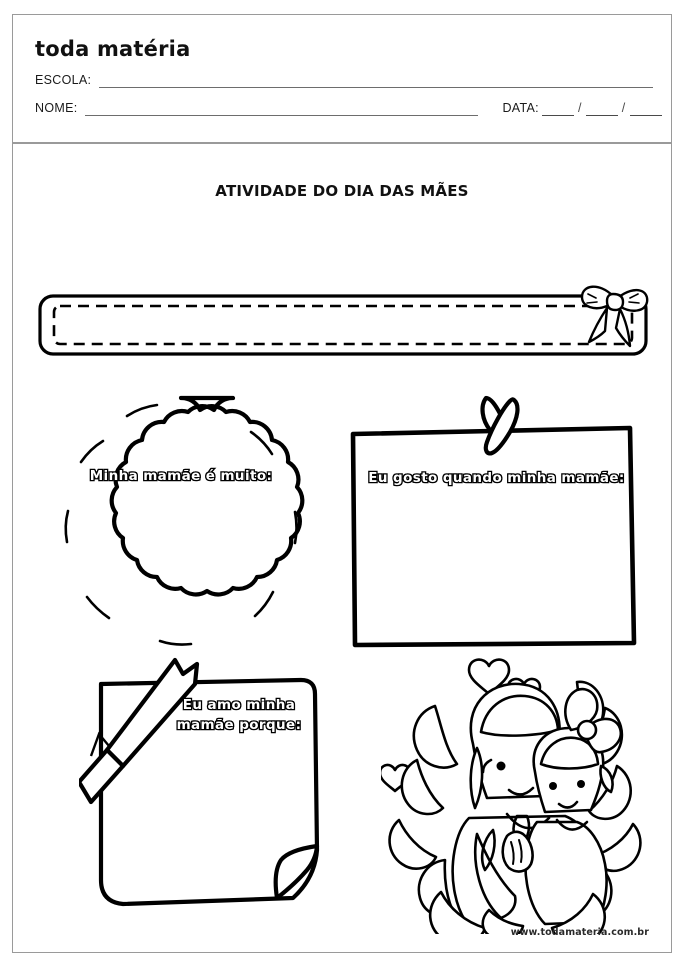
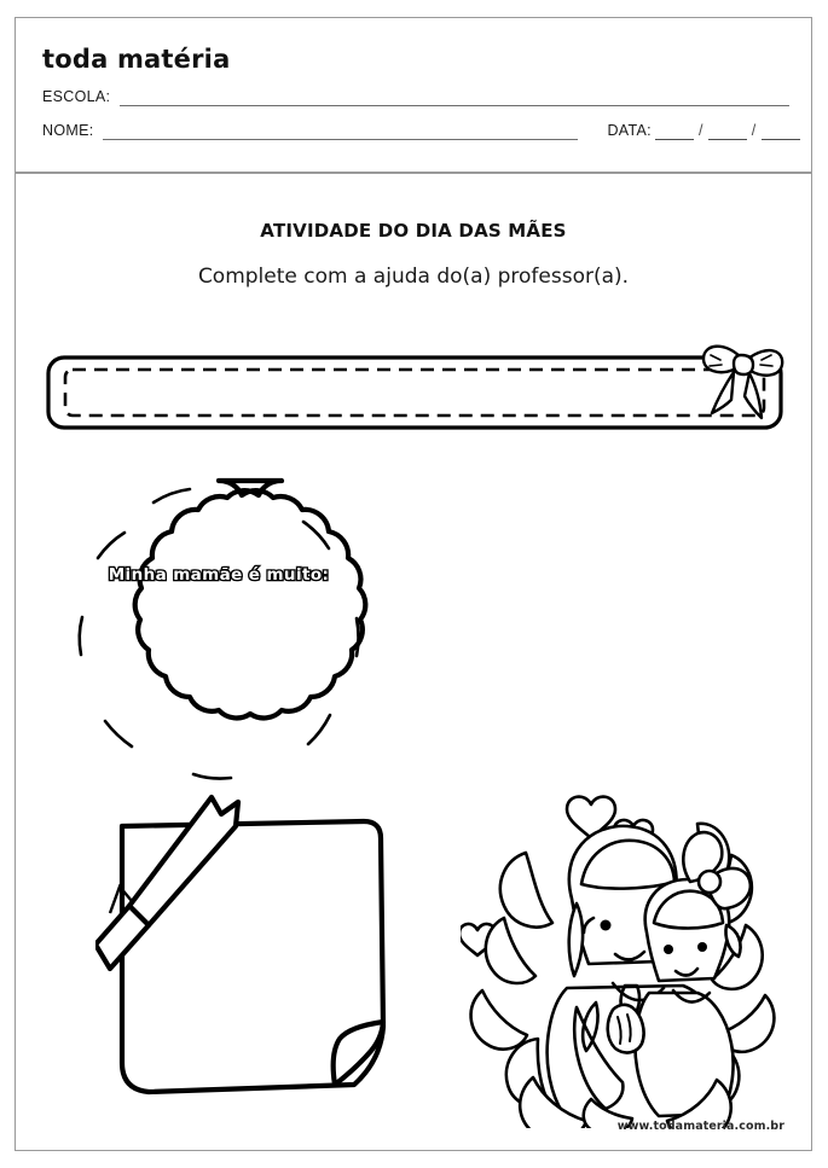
  toda matéria
  ESCOLA:
  NOME:
  DATA:
  /
  /
  ATIVIDADE DO DIA DAS MÃES
+ Complete com a ajuda do(a) professor(a).
  Minha mamãe é muito:
- Eu gosto quando minha mamãe:
- Eu amo minha
- mamãe porque:
  www.todamateria.com.br
